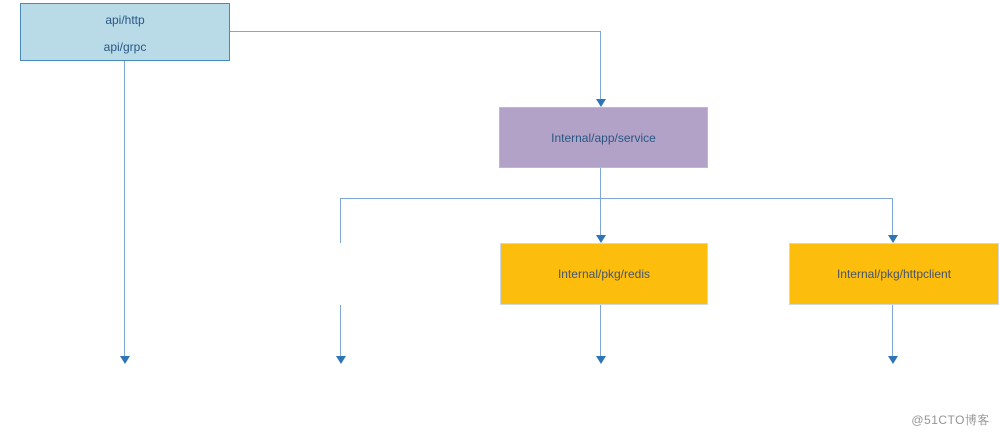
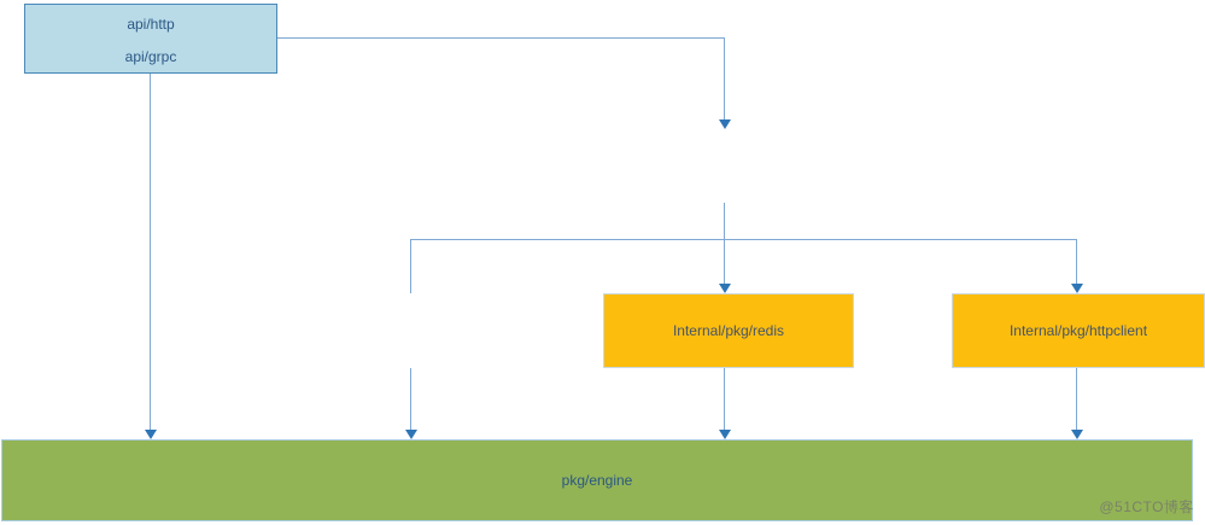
  api/http
  api/grpc
- Internal/app/service
  Internal/pkg/redis
  Internal/pkg/httpclient
+ pkg/engine
  @51CTO博客
